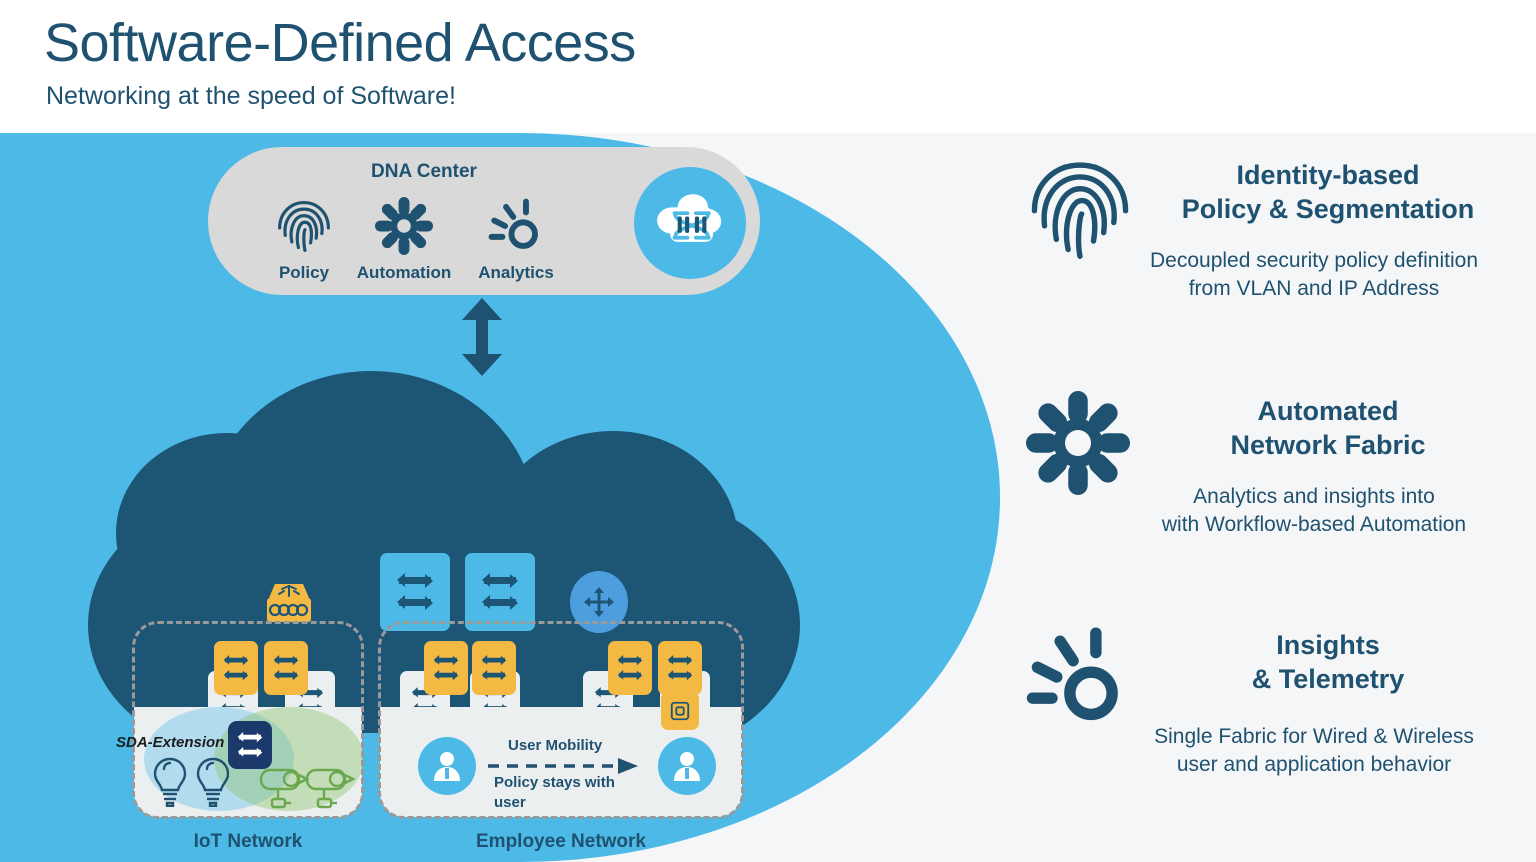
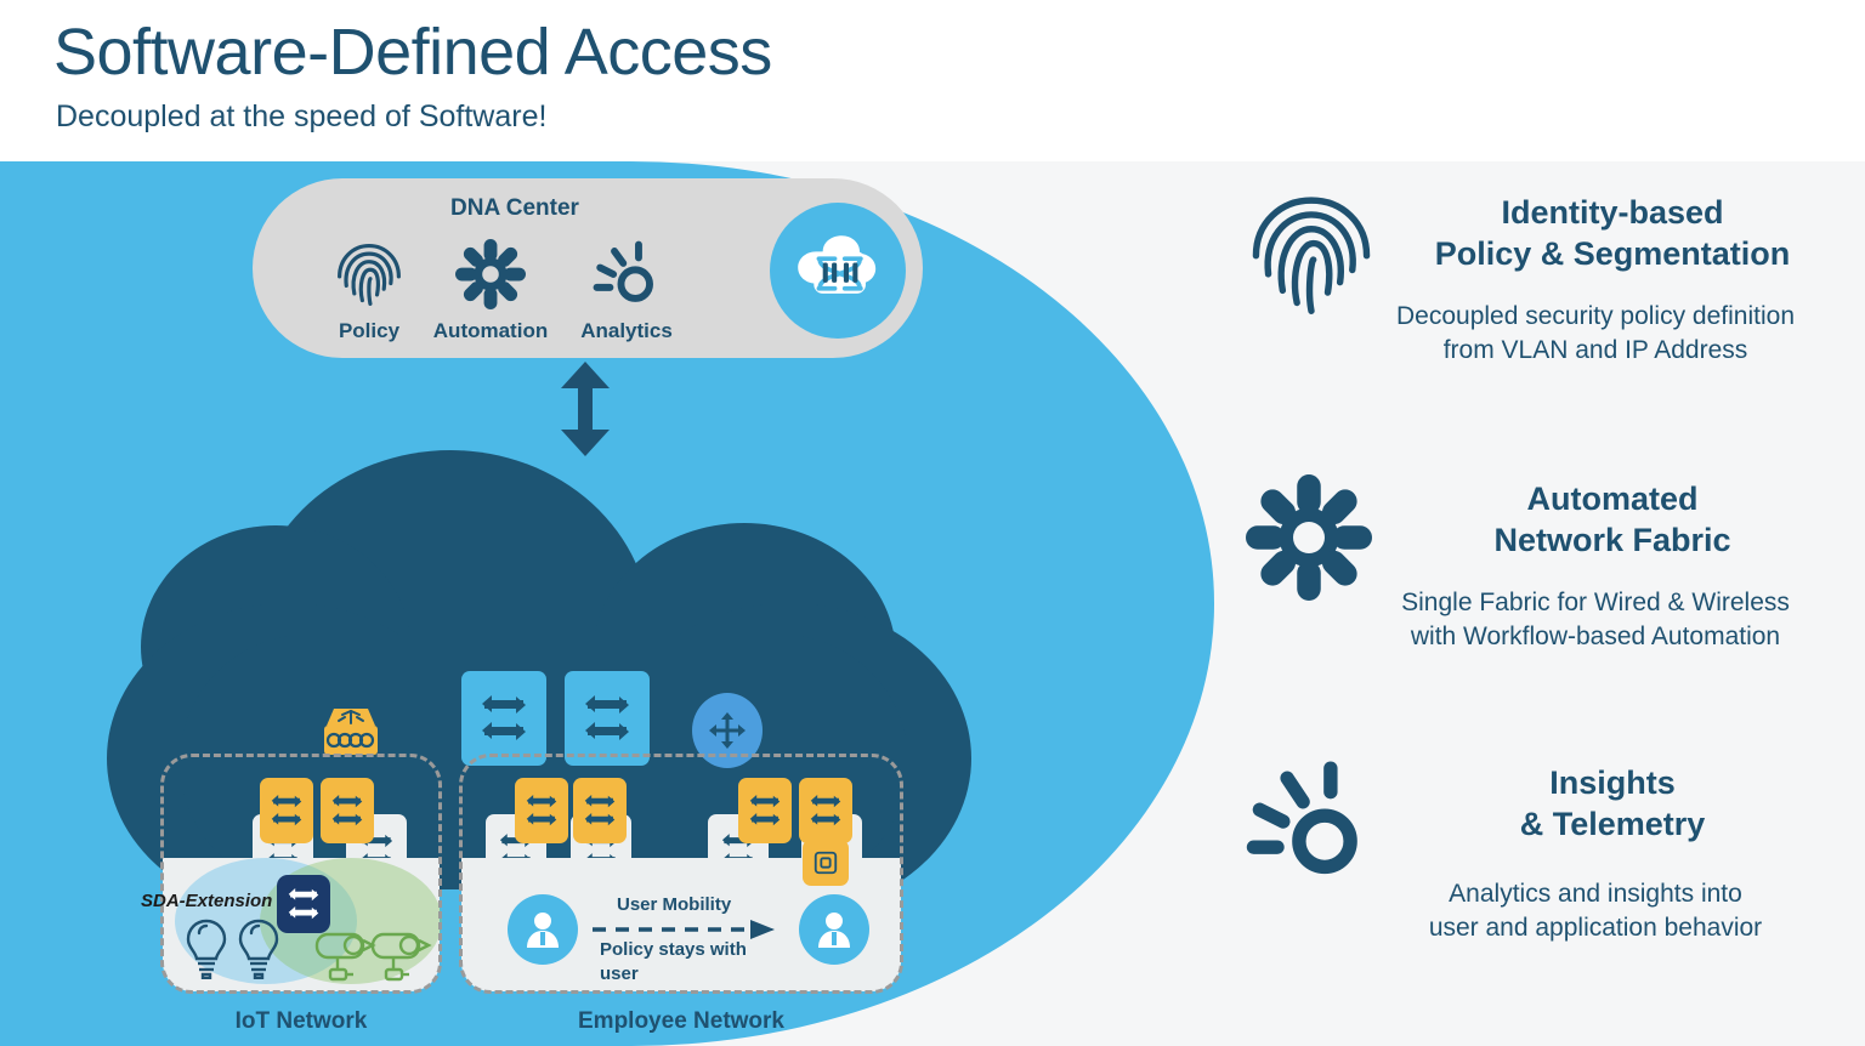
  Software-Defined Access
- Networking at the speed of Software!
+ Decoupled at the speed of Software!
  DNA Center
  Policy
  Automation
  Analytics
  SDA-Extension
  IoT Network
  User Mobility
  Policy stays with user
  Employee Network
  Identity-based
  Policy & Segmentation
  Decoupled security policy definition
  from VLAN and IP Address
  Automated
  Network Fabric
- Analytics and insights into
+ Single Fabric for Wired & Wireless
  with Workflow-based Automation
  Insights
  & Telemetry
- Single Fabric for Wired & Wireless
+ Analytics and insights into
  user and application behavior
